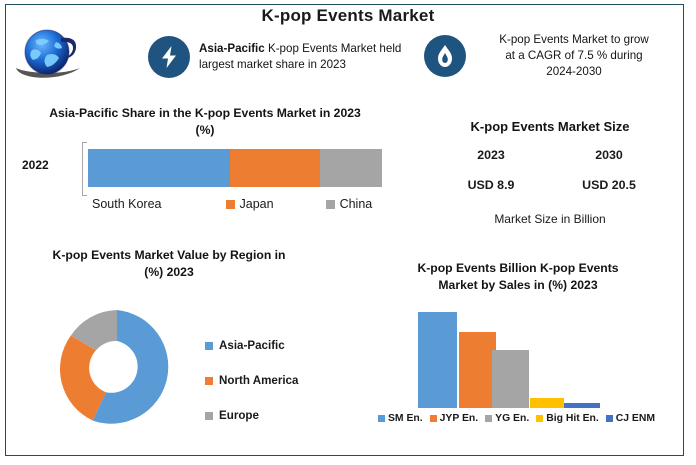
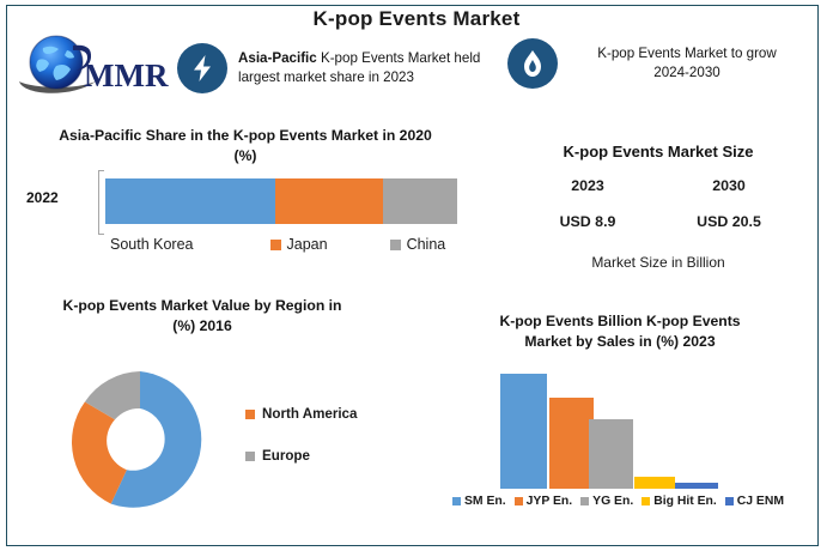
  K-pop Events Market
+ MMR
  Asia-Pacific K-pop Events Market held largest market share in 2023
  K-pop Events Market to grow
- at a CAGR of 7.5 % during
  2024-2030
- Asia-Pacific Share in the K-pop Events Market in 2023
+ Asia-Pacific Share in the K-pop Events Market in 2020
  (%)
  2022
  South Korea
  Japan
  China
  K-pop Events Market Size
  2023
  2030
  USD 8.9
  USD 20.5
  Market Size in Billion
  K-pop Events Market Value by Region in
- (%) 2023
+ (%) 2016
- Asia-Pacific
  North America
  Europe
  K-pop Events Billion K-pop Events
  Market by Sales in (%) 2023
  SM En.
  JYP En.
  YG En.
  Big Hit En.
  CJ ENM
